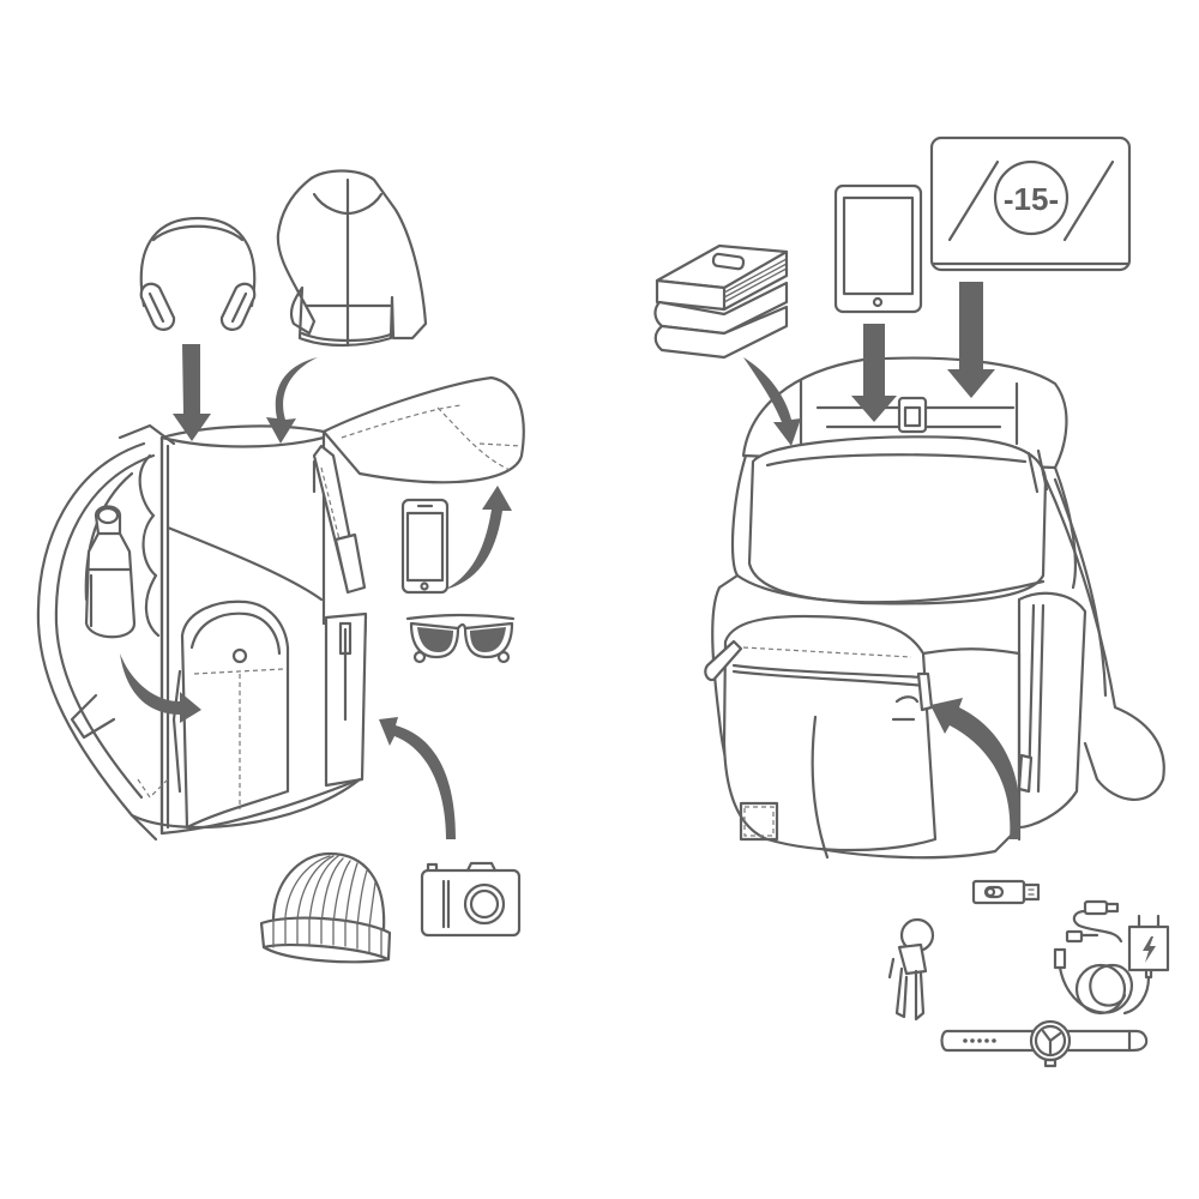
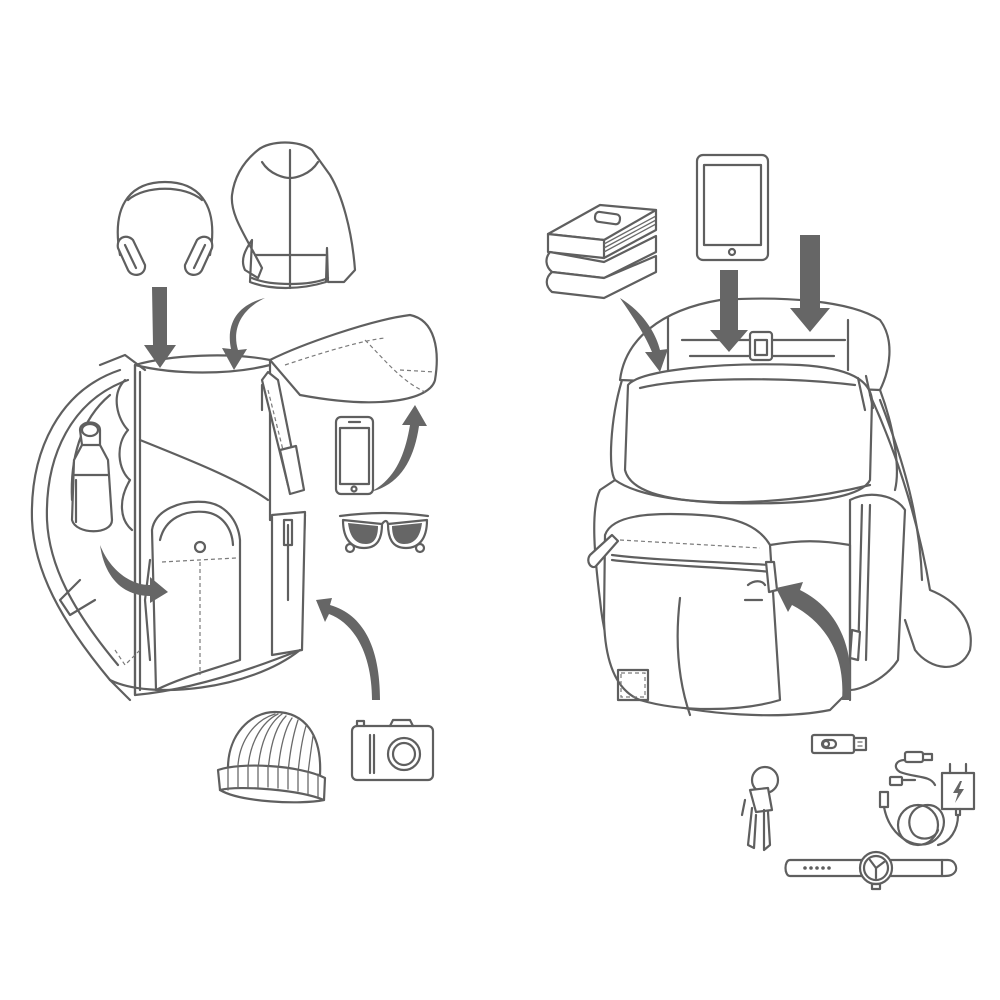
- -15-
